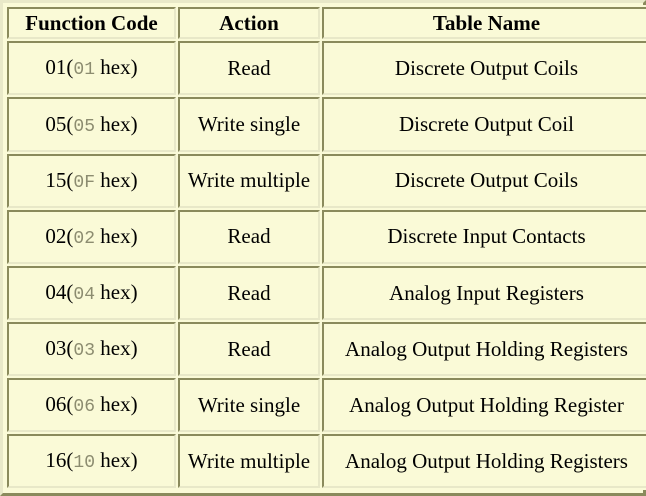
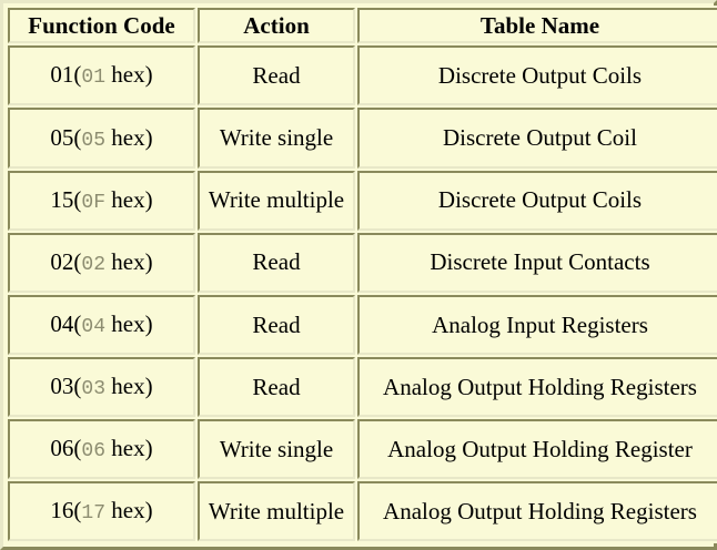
  Function Code	Action	Table Name
  01(01 hex)	Read	Discrete Output Coils
  05(05 hex)	Write single	Discrete Output Coil
  15(0F hex)	Write multiple	Discrete Output Coils
  02(02 hex)	Read	Discrete Input Contacts
  04(04 hex)	Read	Analog Input Registers
  03(03 hex)	Read	Analog Output Holding Registers
  06(06 hex)	Write single	Analog Output Holding Register
- 16(10 hex)	Write multiple	Analog Output Holding Registers
+ 16(17 hex)	Write multiple	Analog Output Holding Registers
